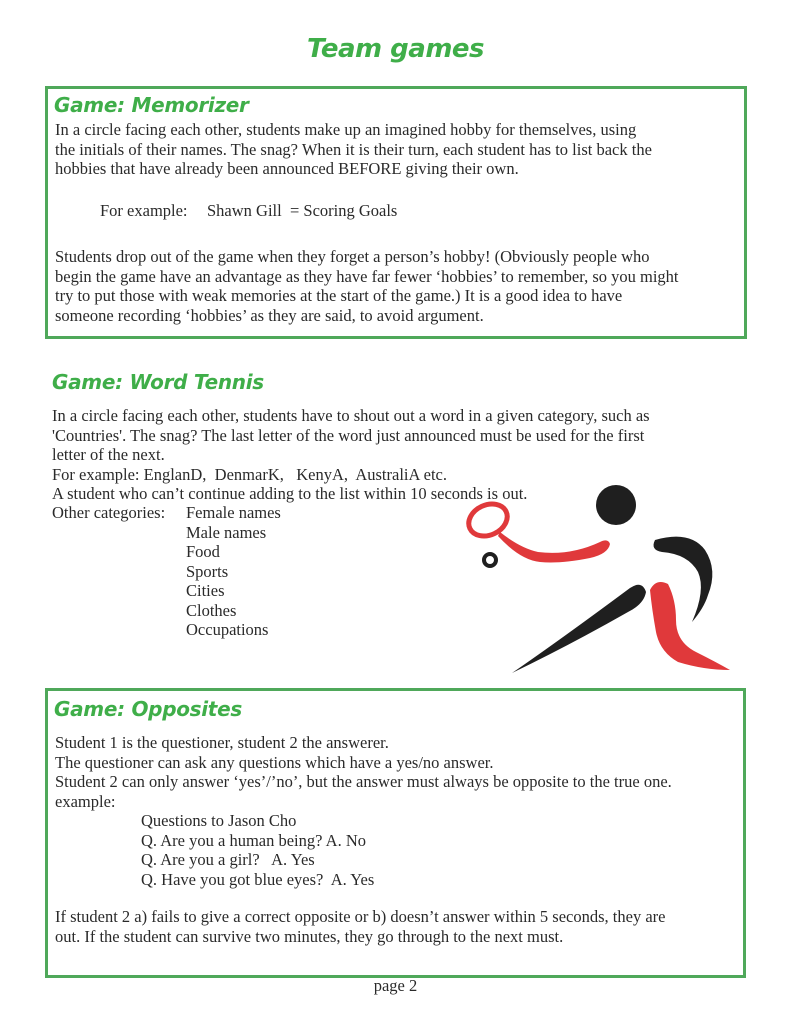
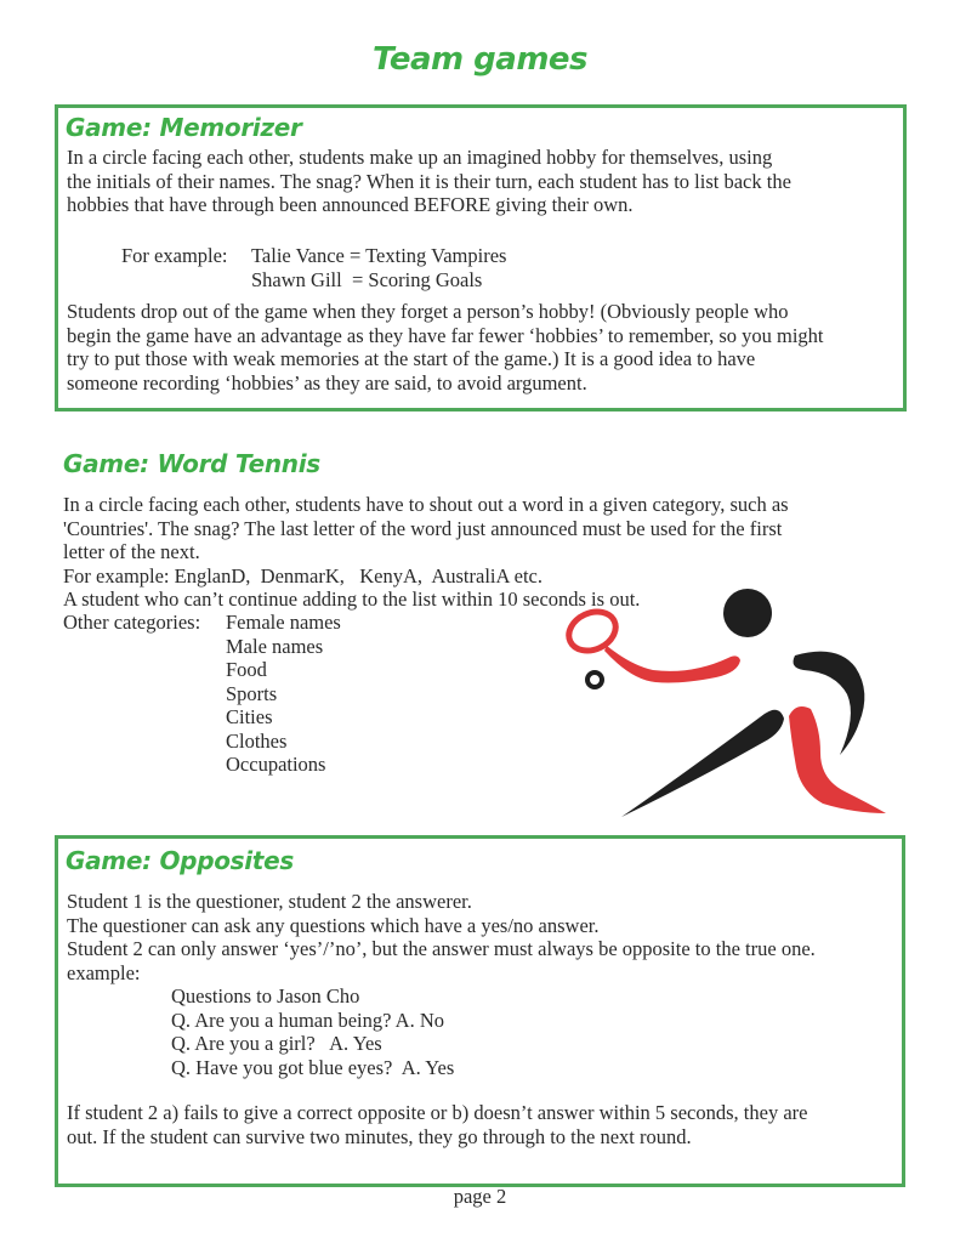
  Team games
  Game: Memorizer
  In a circle facing each other, students make up an imagined hobby for themselves, using
  the initials of their names. The snag? When it is their turn, each student has to list back the
- hobbies that have already been announced BEFORE giving their own.
+ hobbies that have through been announced BEFORE giving their own.
  For example:
+ Talie Vance = Texting Vampires
  Shawn Gill = Scoring Goals
  Students drop out of the game when they forget a person’s hobby! (Obviously people who
  begin the game have an advantage as they have far fewer ‘hobbies’ to remember, so you might
  try to put those with weak memories at the start of the game.) It is a good idea to have
  someone recording ‘hobbies’ as they are said, to avoid argument.
  Game: Word Tennis
  In a circle facing each other, students have to shout out a word in a given category, such as
  'Countries'. The snag? The last letter of the word just announced must be used for the first
  letter of the next.
  For example: EnglanD, DenmarK, KenyA, AustraliA etc.
  A student who can’t continue adding to the list within 10 seconds is out.
  Other categories:
  Female names
  Male names
  Food
  Sports
  Cities
  Clothes
  Occupations
  Game: Opposites
  Student 1 is the questioner, student 2 the answerer.
  The questioner can ask any questions which have a yes/no answer.
  Student 2 can only answer ‘yes’/’no’, but the answer must always be opposite to the true one.
  example:
  Questions to Jason Cho
  Q. Are you a human being? A. No
  Q. Are you a girl? A. Yes
  Q. Have you got blue eyes? A. Yes
  If student 2 a) fails to give a correct opposite or b) doesn’t answer within 5 seconds, they are
- out. If the student can survive two minutes, they go through to the next must.
+ out. If the student can survive two minutes, they go through to the next round.
  page 2
